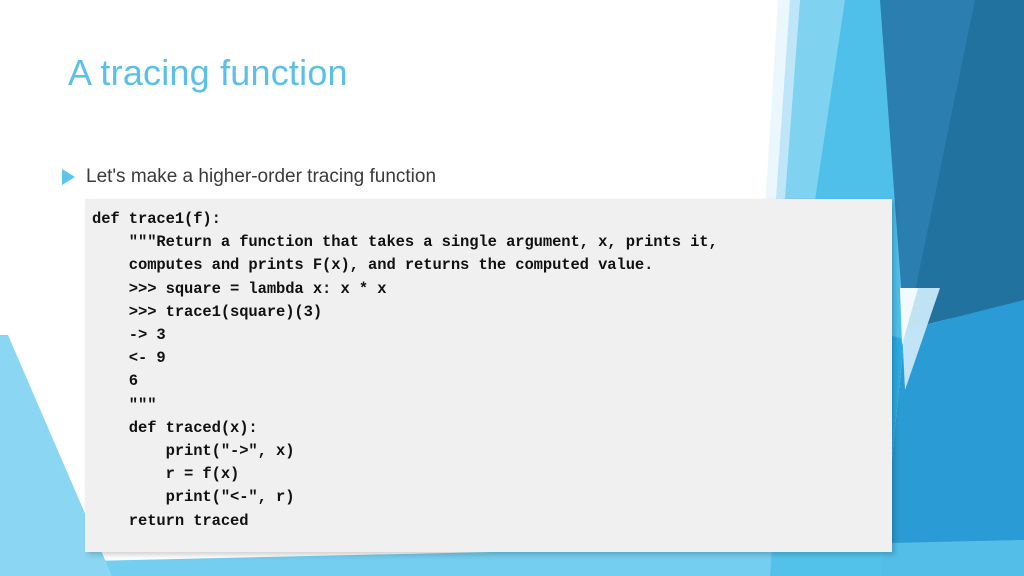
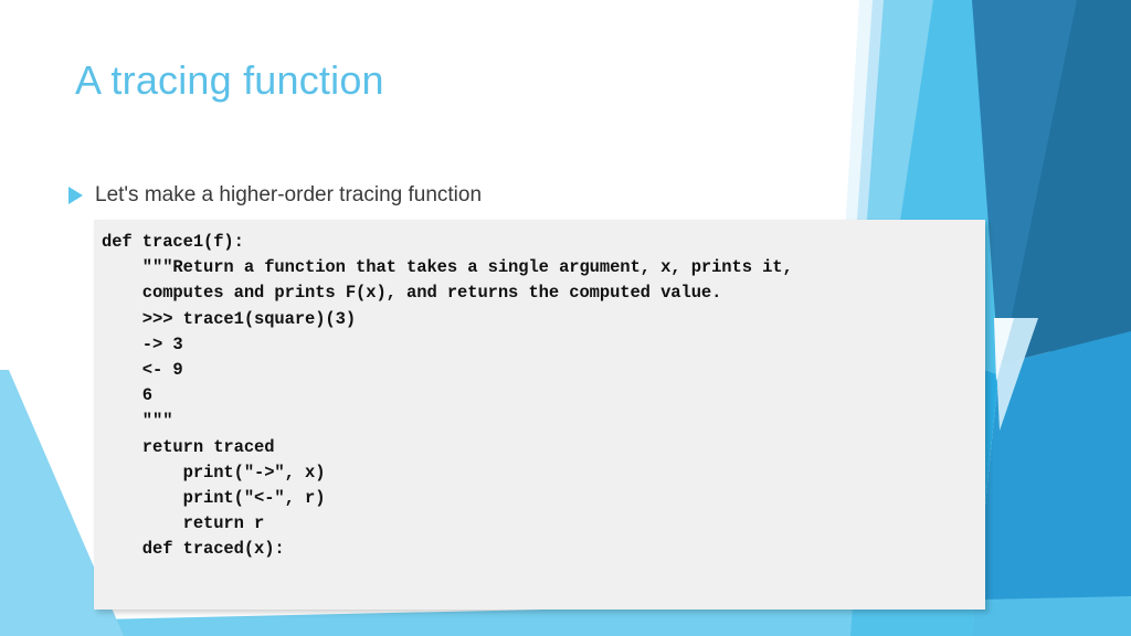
  A tracing function
  Let's make a higher-order tracing function
  def trace1(f):
  """Return a function that takes a single argument, x, prints it,
  computes and prints F(x), and returns the computed value.
- >>> square = lambda x: x * x
  >>> trace1(square)(3)
  -> 3
  <- 9
  6
  """
- def traced(x):
+ return traced
  print("->", x)
- r = f(x)
  print("<-", r)
+ return r
- return traced
+ def traced(x):
